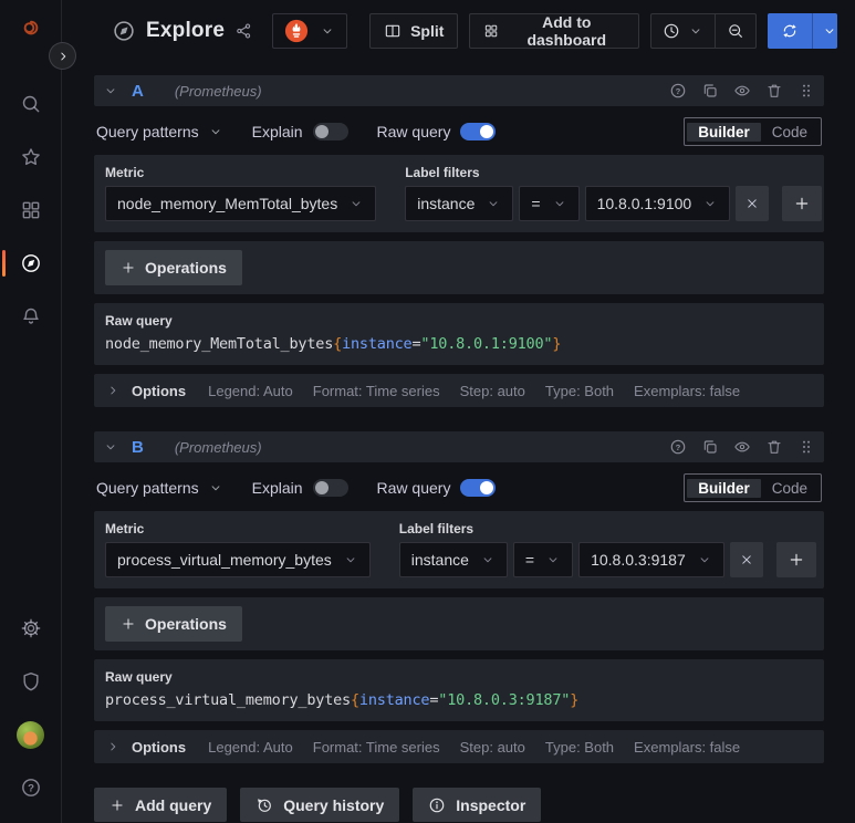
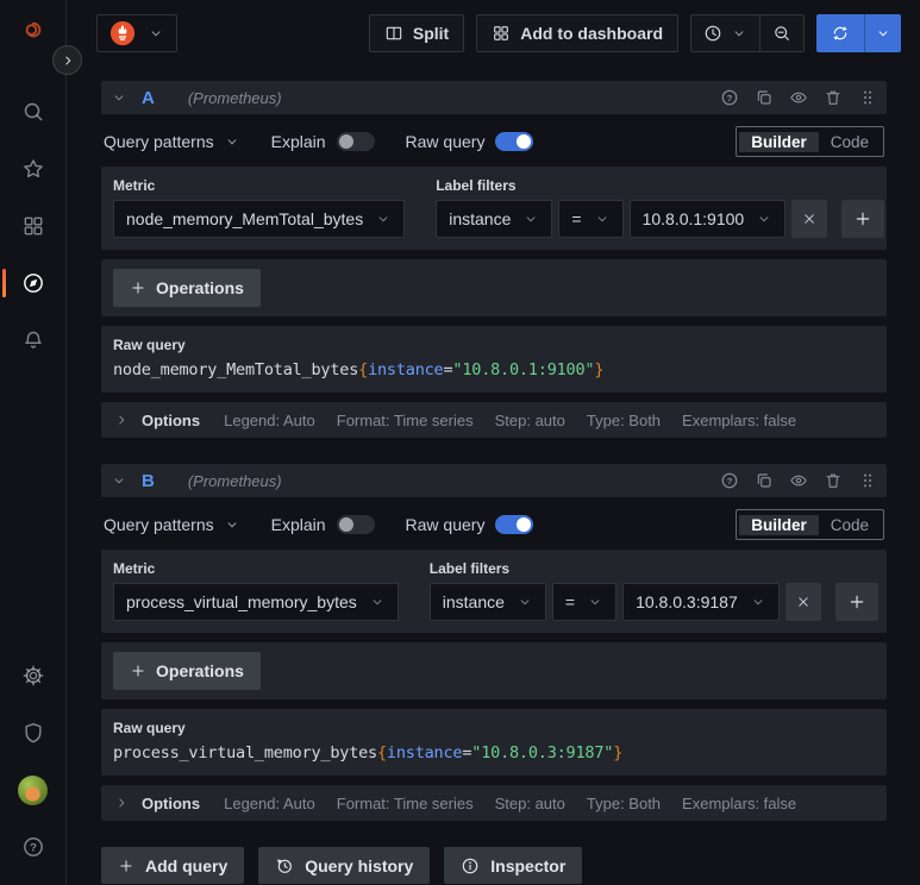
- Explore
  Split
  Add to dashboard
  A
  (Prometheus)
  Query patterns
  Explain
  Raw query
  Builder
  Code
  Metric
  node_memory_MemTotal_bytes
  Label filters
  instance
  =
  10.8.0.1:9100
  Operations
  Raw query
  node_memory_MemTotal_bytes{instance="10.8.0.1:9100"}
  Options
  Legend: Auto
  Format: Time series
  Step: auto
  Type: Both
  Exemplars: false
  B
  (Prometheus)
  Query patterns
  Explain
  Raw query
  Builder
  Code
  Metric
  process_virtual_memory_bytes
  Label filters
  instance
  =
  10.8.0.3:9187
  Operations
  Raw query
  process_virtual_memory_bytes{instance="10.8.0.3:9187"}
  Options
  Legend: Auto
  Format: Time series
  Step: auto
  Type: Both
  Exemplars: false
  Add query
  Query history
  Inspector
